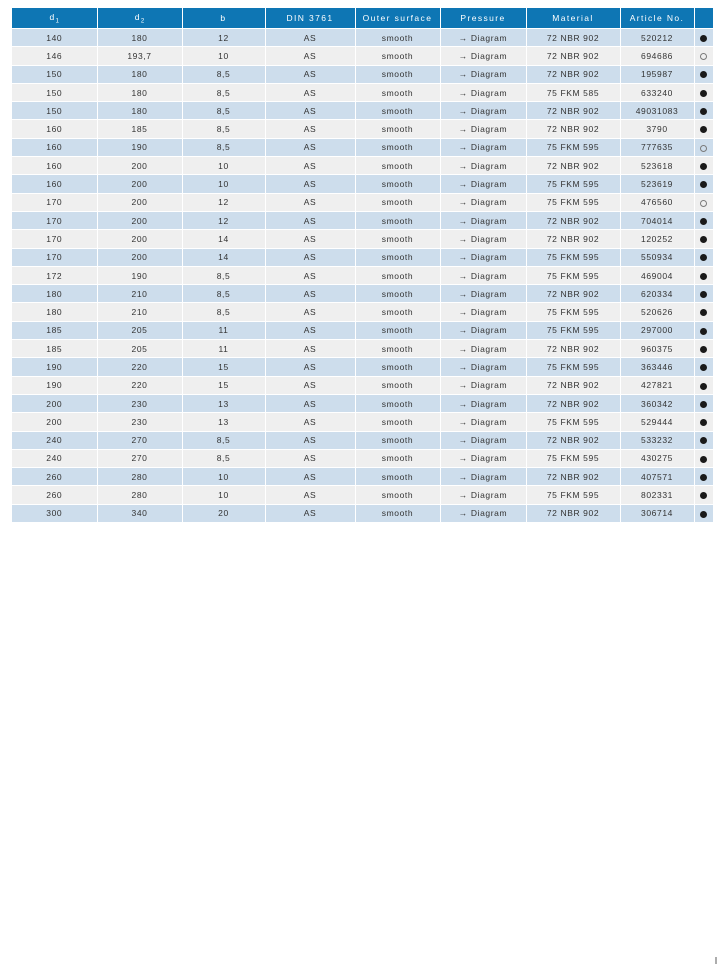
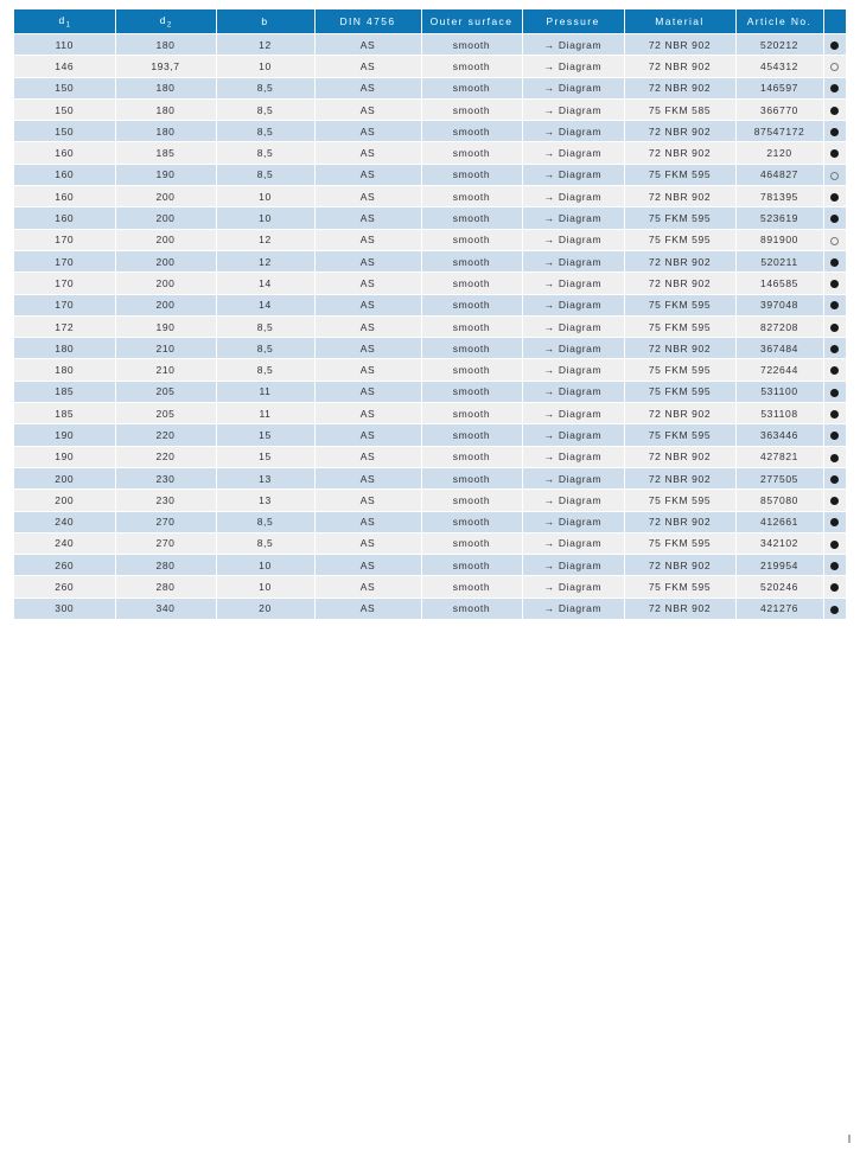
- d	d	b	DIN 3761	Outer surface	Pressure	Material	Article No.
+ d	d	b	DIN 4756	Outer surface	Pressure	Material	Article No.
- 140	180	12	AS	smooth	→ Diagram	72 NBR 902	520212
+ 110	180	12	AS	smooth	→ Diagram	72 NBR 902	520212
- 146	193,7	10	AS	smooth	→ Diagram	72 NBR 902	694686
+ 146	193,7	10	AS	smooth	→ Diagram	72 NBR 902	454312
- 150	180	8,5	AS	smooth	→ Diagram	72 NBR 902	195987
+ 150	180	8,5	AS	smooth	→ Diagram	72 NBR 902	146597
- 150	180	8,5	AS	smooth	→ Diagram	75 FKM 585	633240
+ 150	180	8,5	AS	smooth	→ Diagram	75 FKM 585	366770
- 150	180	8,5	AS	smooth	→ Diagram	72 NBR 902	49031083
+ 150	180	8,5	AS	smooth	→ Diagram	72 NBR 902	87547172
- 160	185	8,5	AS	smooth	→ Diagram	72 NBR 902	3790
+ 160	185	8,5	AS	smooth	→ Diagram	72 NBR 902	2120
- 160	190	8,5	AS	smooth	→ Diagram	75 FKM 595	777635
+ 160	190	8,5	AS	smooth	→ Diagram	75 FKM 595	464827
- 160	200	10	AS	smooth	→ Diagram	72 NBR 902	523618
+ 160	200	10	AS	smooth	→ Diagram	72 NBR 902	781395
  160	200	10	AS	smooth	→ Diagram	75 FKM 595	523619
- 170	200	12	AS	smooth	→ Diagram	75 FKM 595	476560
+ 170	200	12	AS	smooth	→ Diagram	75 FKM 595	891900
- 170	200	12	AS	smooth	→ Diagram	72 NBR 902	704014
+ 170	200	12	AS	smooth	→ Diagram	72 NBR 902	520211
- 170	200	14	AS	smooth	→ Diagram	72 NBR 902	120252
+ 170	200	14	AS	smooth	→ Diagram	72 NBR 902	146585
- 170	200	14	AS	smooth	→ Diagram	75 FKM 595	550934
+ 170	200	14	AS	smooth	→ Diagram	75 FKM 595	397048
- 172	190	8,5	AS	smooth	→ Diagram	75 FKM 595	469004
+ 172	190	8,5	AS	smooth	→ Diagram	75 FKM 595	827208
- 180	210	8,5	AS	smooth	→ Diagram	72 NBR 902	620334
+ 180	210	8,5	AS	smooth	→ Diagram	72 NBR 902	367484
- 180	210	8,5	AS	smooth	→ Diagram	75 FKM 595	520626
+ 180	210	8,5	AS	smooth	→ Diagram	75 FKM 595	722644
- 185	205	11	AS	smooth	→ Diagram	75 FKM 595	297000
+ 185	205	11	AS	smooth	→ Diagram	75 FKM 595	531100
- 185	205	11	AS	smooth	→ Diagram	72 NBR 902	960375
+ 185	205	11	AS	smooth	→ Diagram	72 NBR 902	531108
  190	220	15	AS	smooth	→ Diagram	75 FKM 595	363446
  190	220	15	AS	smooth	→ Diagram	72 NBR 902	427821
- 200	230	13	AS	smooth	→ Diagram	72 NBR 902	360342
+ 200	230	13	AS	smooth	→ Diagram	72 NBR 902	277505
- 200	230	13	AS	smooth	→ Diagram	75 FKM 595	529444
+ 200	230	13	AS	smooth	→ Diagram	75 FKM 595	857080
- 240	270	8,5	AS	smooth	→ Diagram	72 NBR 902	533232
+ 240	270	8,5	AS	smooth	→ Diagram	72 NBR 902	412661
- 240	270	8,5	AS	smooth	→ Diagram	75 FKM 595	430275
+ 240	270	8,5	AS	smooth	→ Diagram	75 FKM 595	342102
- 260	280	10	AS	smooth	→ Diagram	72 NBR 902	407571
+ 260	280	10	AS	smooth	→ Diagram	72 NBR 902	219954
- 260	280	10	AS	smooth	→ Diagram	75 FKM 595	802331
+ 260	280	10	AS	smooth	→ Diagram	75 FKM 595	520246
- 300	340	20	AS	smooth	→ Diagram	72 NBR 902	306714
+ 300	340	20	AS	smooth	→ Diagram	72 NBR 902	421276
